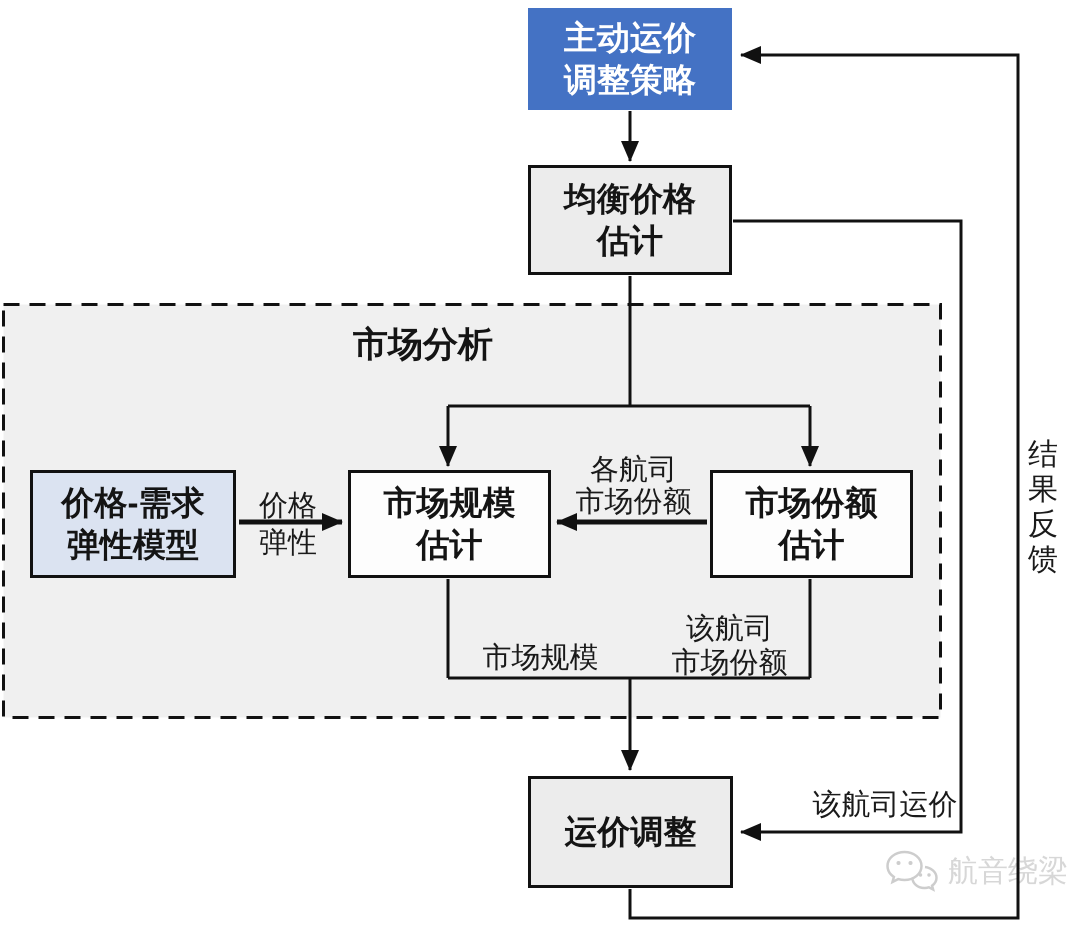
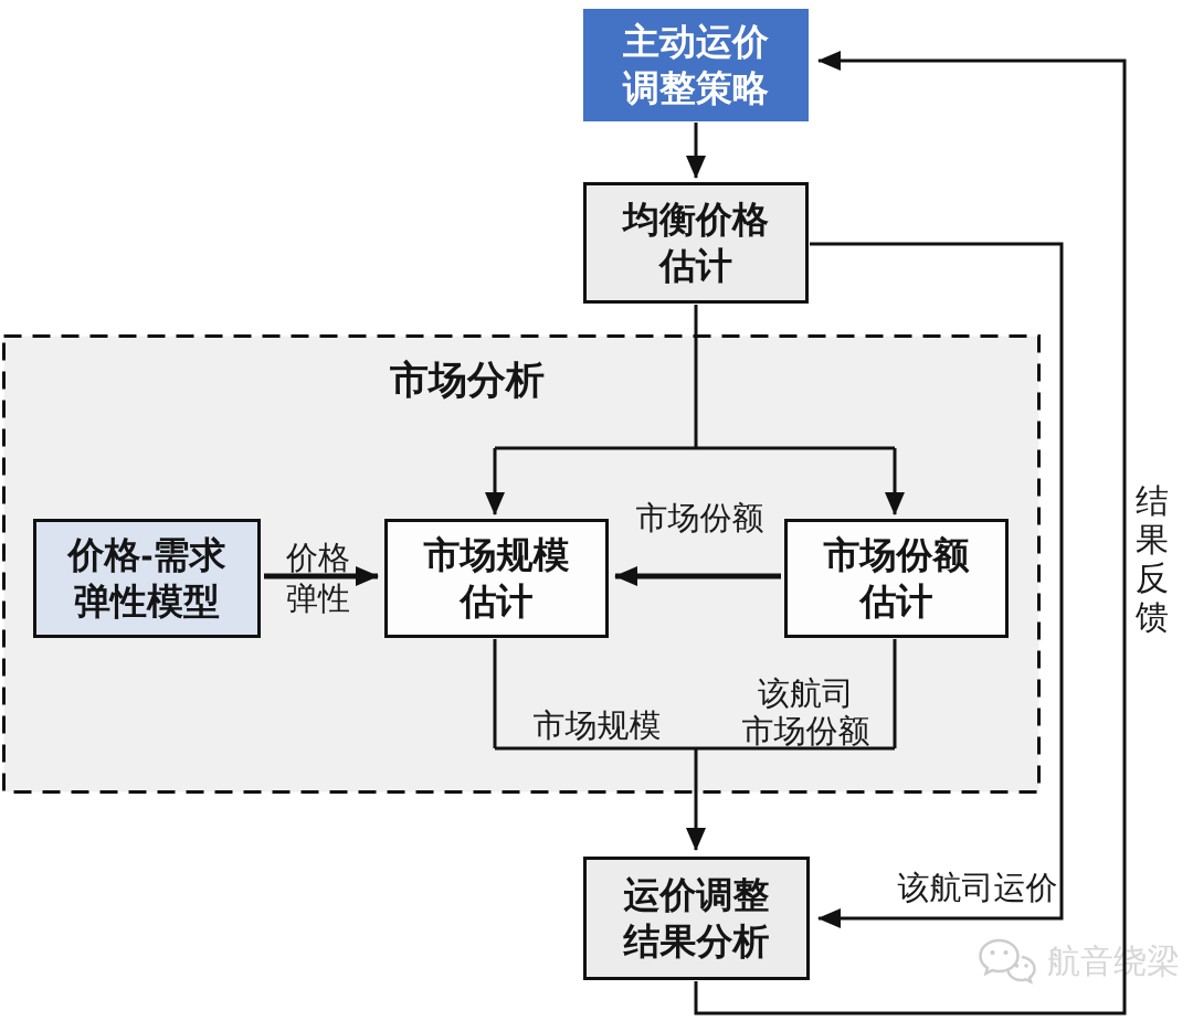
  航音绕梁
  市场分析
  主动运价
  调整策略
  均衡价格
  估计
  价格-需求
  弹性模型
  市场规模
  估计
  市场份额
  估计
  运价调整
+ 结果分析
  价格
  弹性
- 各航司
  市场份额
  市场规模
  该航司
  市场份额
  该航司运价
  结果反馈
